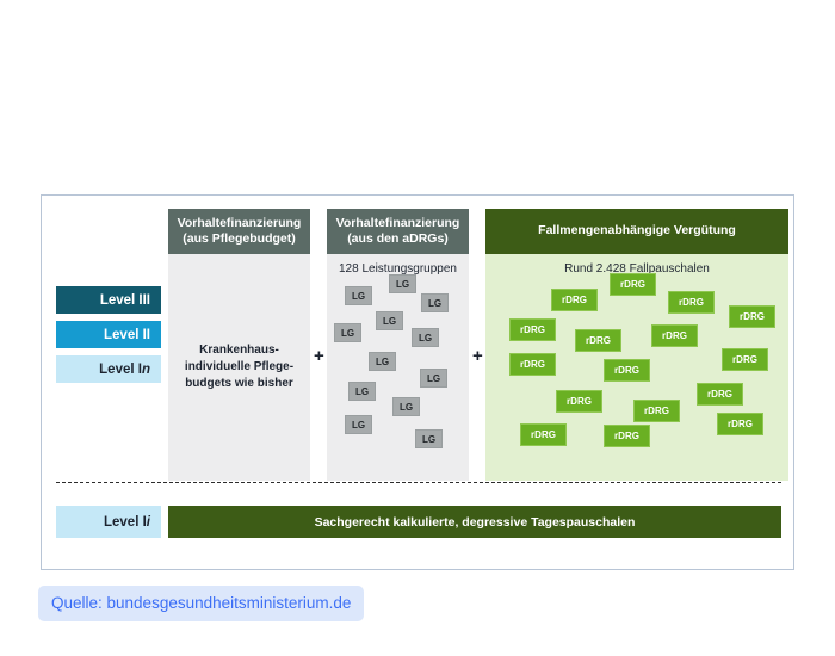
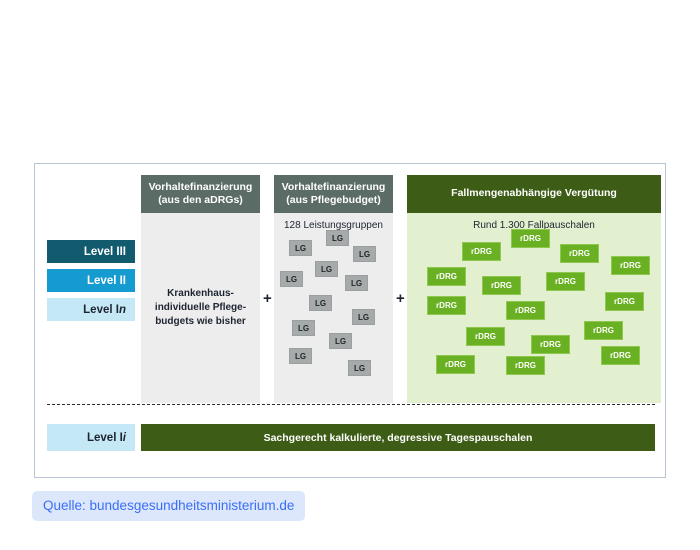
  Level III
  Level II
  Level I
  n
  Vorhaltefinanzierung
- (aus Pflegebudget)
+ (aus den aDRGs)
  Krankenhaus-individuelle Pflege-budgets wie bisher
  +
  Vorhaltefinanzierung
- (aus den aDRGs)
+ (aus Pflegebudget)
  128 Leistungsgruppen
  LG
  LG
  LG
  LG
  LG
  LG
  LG
  LG
  LG
  LG
  LG
  LG
  +
  Fallmengenabhängige Vergütung
- Rund 2.428 Fallpauschalen
+ Rund 1.300 Fallpauschalen
  rDRG
  rDRG
  rDRG
  rDRG
  rDRG
  rDRG
  rDRG
  rDRG
  rDRG
  rDRG
  rDRG
  rDRG
  rDRG
  rDRG
  rDRG
  rDRG
  Level I
  i
  Sachgerecht kalkulierte, degressive Tagespauschalen
  Quelle: bundesgesundheitsministerium.de
